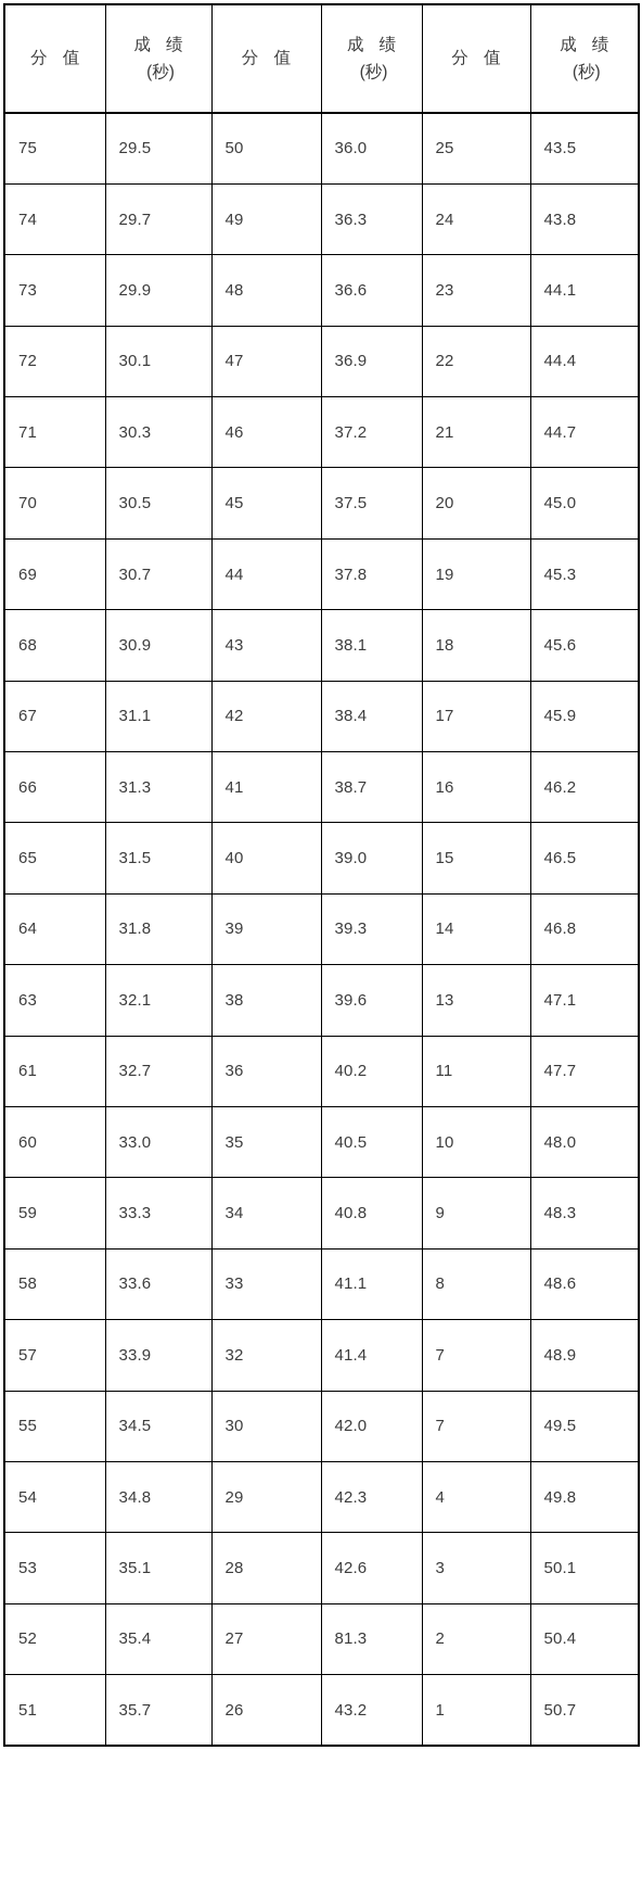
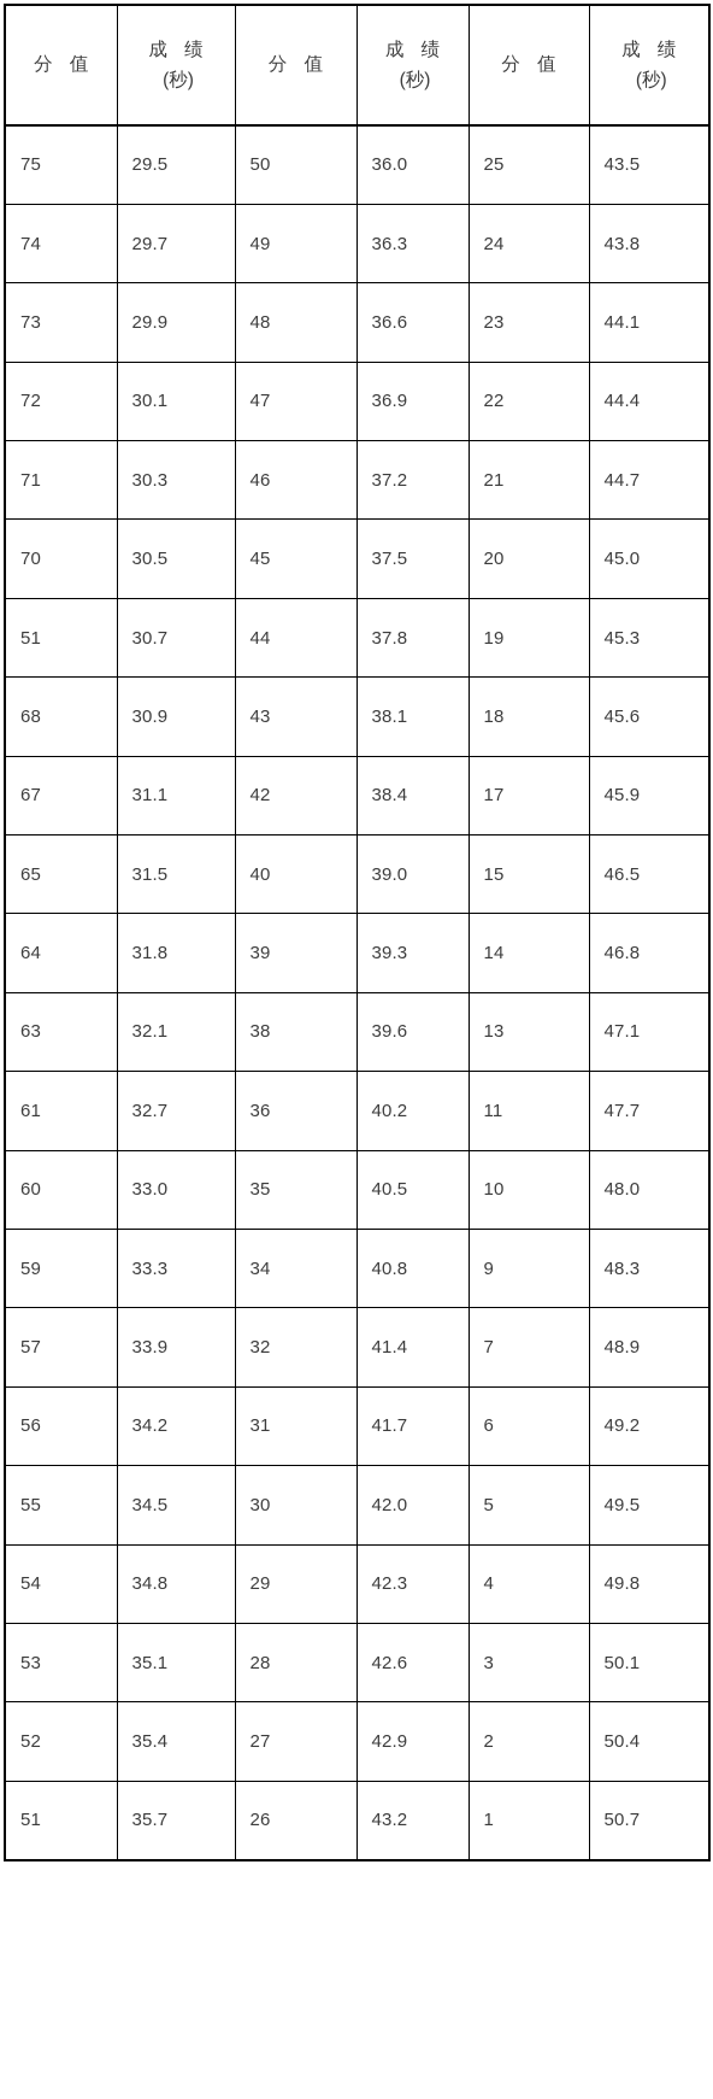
  分 值	成 绩 (秒)	分 值	成 绩 (秒)	分 值	成 绩 (秒)
  75	29.5	50	36.0	25	43.5
  74	29.7	49	36.3	24	43.8
  73	29.9	48	36.6	23	44.1
  72	30.1	47	36.9	22	44.4
  71	30.3	46	37.2	21	44.7
  70	30.5	45	37.5	20	45.0
- 69	30.7	44	37.8	19	45.3
+ 51	30.7	44	37.8	19	45.3
  68	30.9	43	38.1	18	45.6
  67	31.1	42	38.4	17	45.9
- 66	31.3	41	38.7	16	46.2
  65	31.5	40	39.0	15	46.5
  64	31.8	39	39.3	14	46.8
  63	32.1	38	39.6	13	47.1
  61	32.7	36	40.2	11	47.7
  60	33.0	35	40.5	10	48.0
  59	33.3	34	40.8	9	48.3
- 58	33.6	33	41.1	8	48.6
  57	33.9	32	41.4	7	48.9
+ 56	34.2	31	41.7	6	49.2
- 55	34.5	30	42.0	7	49.5
+ 55	34.5	30	42.0	5	49.5
  54	34.8	29	42.3	4	49.8
  53	35.1	28	42.6	3	50.1
- 52	35.4	27	81.3	2	50.4
+ 52	35.4	27	42.9	2	50.4
  51	35.7	26	43.2	1	50.7
